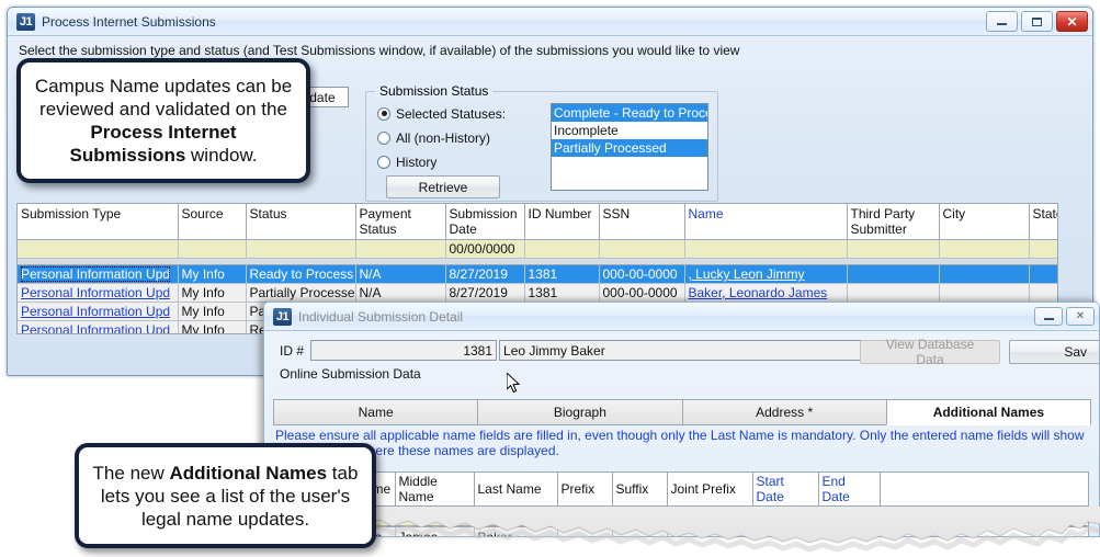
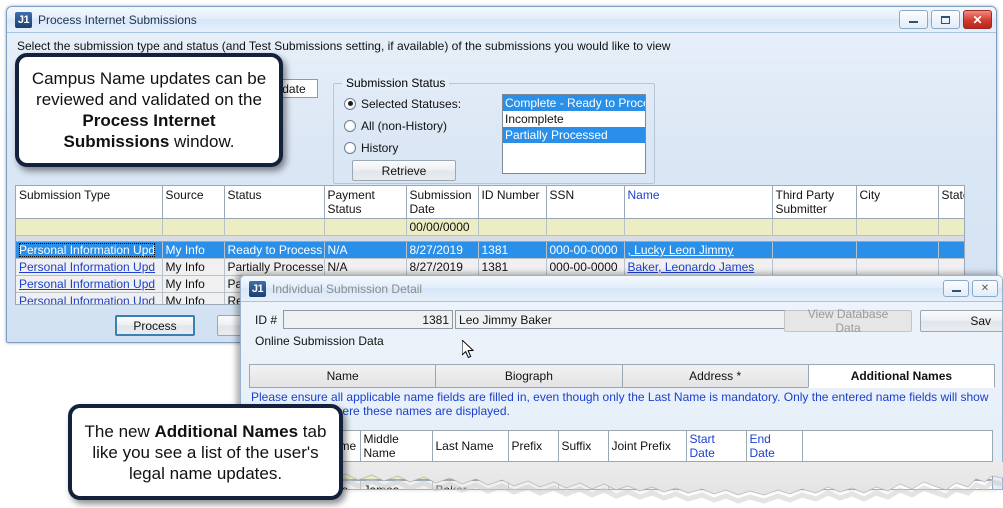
  J1
  Process Internet Submissions
  ✕
- Select the submission type and status (and Test Submissions window, if available) of the submissions you would like to view
+ Select the submission type and status (and Test Submissions setting, if available) of the submissions you would like to view
  Submission Status
  Selected Statuses:
  All (non-History)
  History
  Retrieve
  Complete - Ready to Proc
  Incomplete
  Partially Processed
  Submission Type	Source	Status	Payment Status	Submission Date	ID Number	SSN	Name	Third Party Submitter	City	Stat
  				00/00/0000
  Personal Information Upd	My Info	Ready to Process	N/A	8/27/2019	1381	000-00-0000	, Lucky Leon Jimmy
  Personal Information Upd	My Info	Partially Processe	N/A	8/27/2019	1381	000-00-0000	Baker, Leonardo James
+ Process
  J1
  Individual Submission Detail
  ✕
  ID #
  1381
  Leo Jimmy Baker
  Online Submission Data
  View Database Data
  Sav
  Name
  Biograph
  Address *
  Additional Names
  Please ensure all applicable name fields are filled in, even though only the Last Name is mandatory. Only the entered name fields will show ere these names are displayed.
  	me	Middle Name	Last Name	Prefix	Suffix	Joint Prefix	Start Date	End Date
  Campus Name updates can be reviewed and validated on the Process Internet Submissions window.
- The new Additional Names tab lets you see a list of the user's legal name updates.
+ The new Additional Names tab like you see a list of the user's legal name updates.
